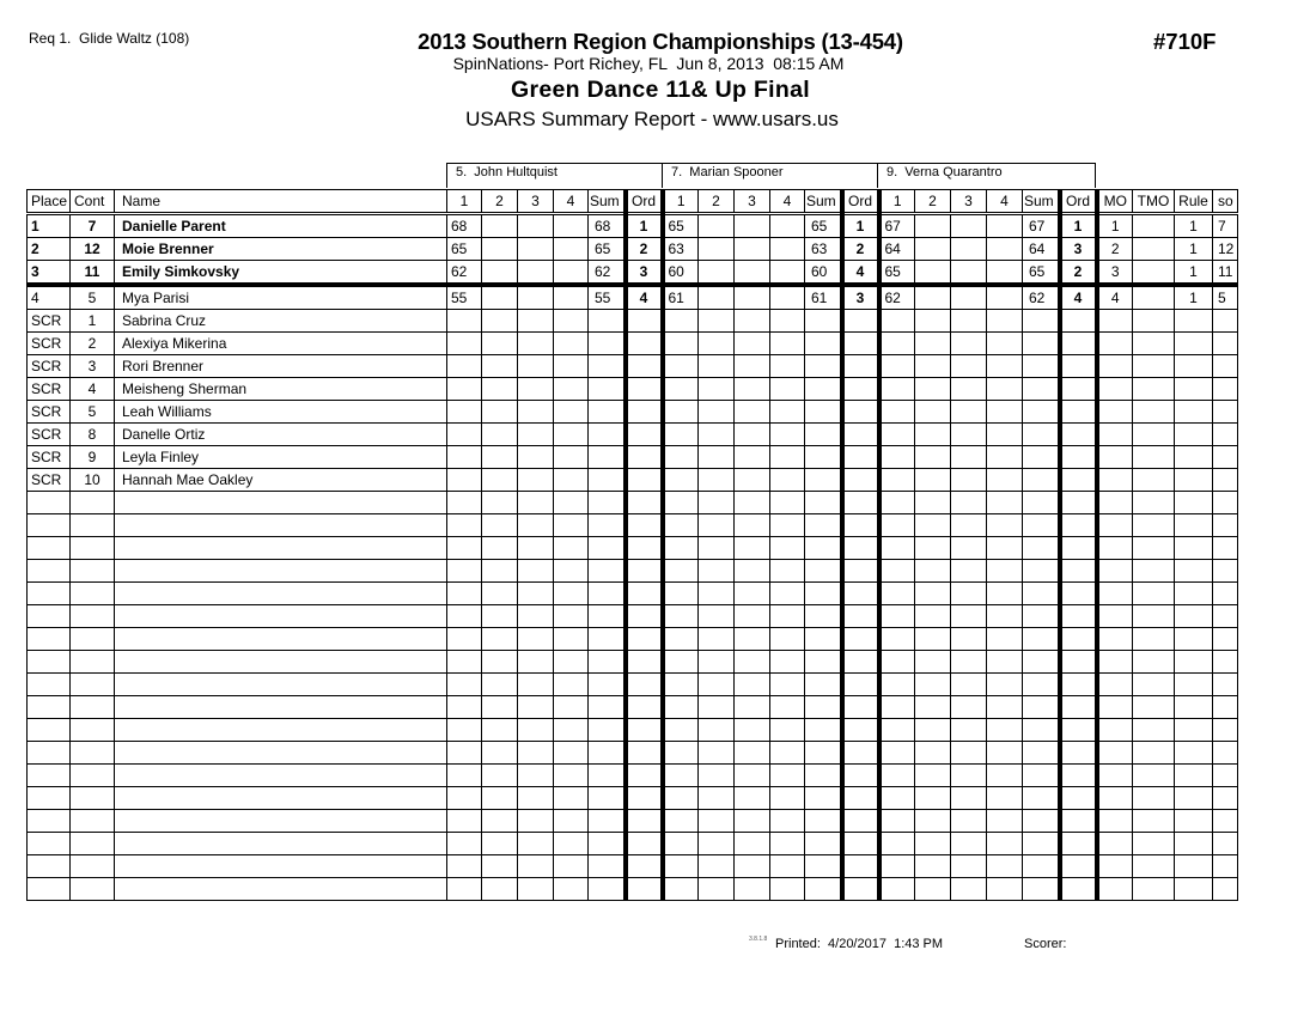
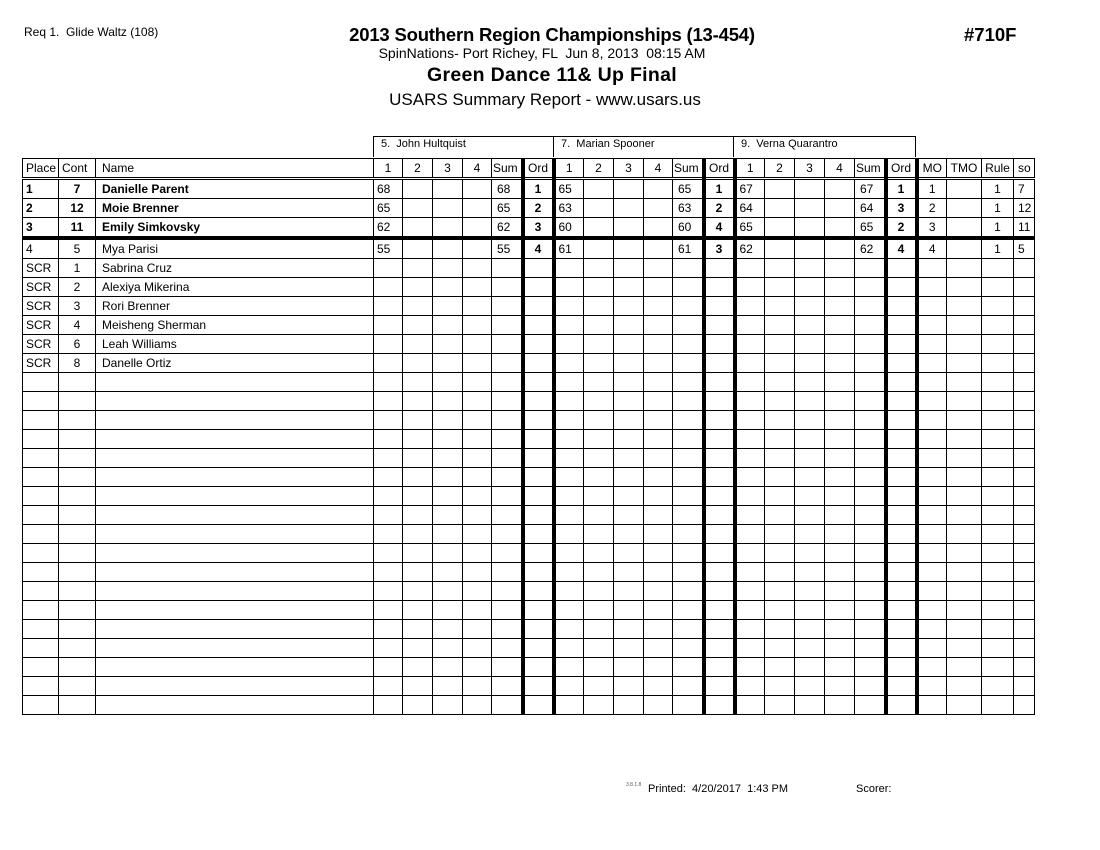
  Req 1. Glide Waltz (108)
  2013 Southern Region Championships (13-454)
  SpinNations- Port Richey, FL Jun 8, 2013 08:15 AM
  Green Dance 11& Up Final
  USARS Summary Report - www.usars.us
  #710F
  5. John Hultquist
  7. Marian Spooner
  9. Verna Quarantro
  Place	Cont	Name	1	2	3	4	Sum	Ord	1	2	3	4	Sum	Ord	1	2	3	4	Sum	Ord	MO	TMO	Rule	so
  1	7	Danielle Parent	68				68	1	65				65	1	67				67	1	1		1	7
  2	12	Moie Brenner	65				65	2	63				63	2	64				64	3	2		1	12
  3	11	Emily Simkovsky	62				62	3	60				60	4	65				65	2	3		1	11
  4	5	Mya Parisi	55				55	4	61				61	3	62				62	4	4		1	5
  SCR	1	Sabrina Cruz
  SCR	2	Alexiya Mikerina
  SCR	3	Rori Brenner
  SCR	4	Meisheng Sherman
- SCR	5	Leah Williams
+ SCR	6	Leah Williams
  SCR	8	Danelle Ortiz
- SCR	9	Leyla Finley
- SCR	10	Hannah Mae Oakley
  Printed: 4/20/2017 1:43 PM
  Scorer:
